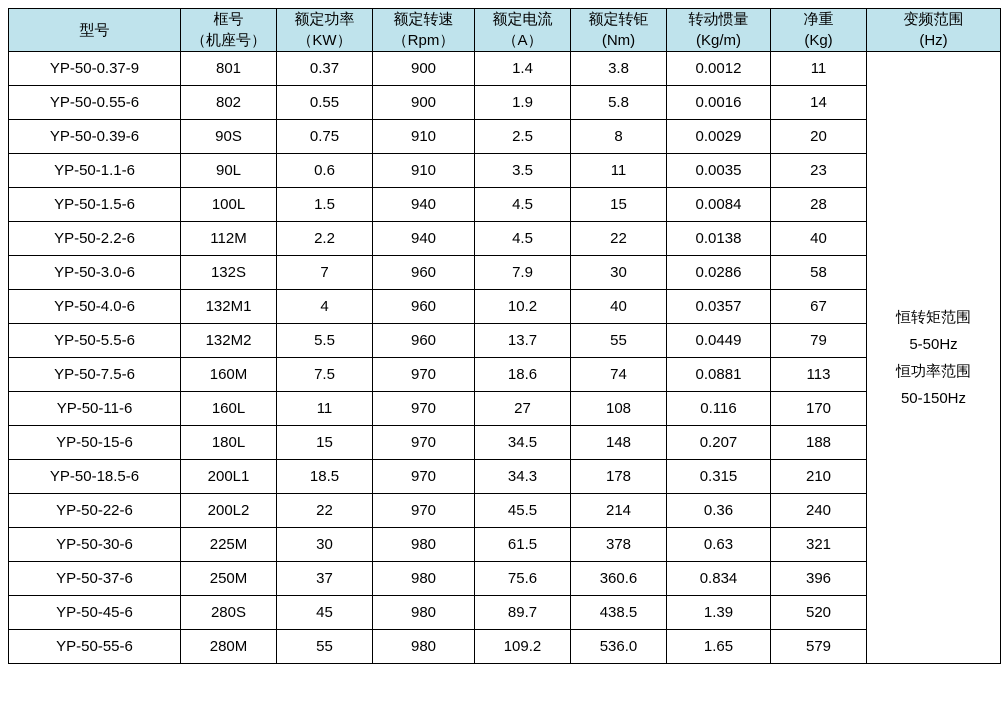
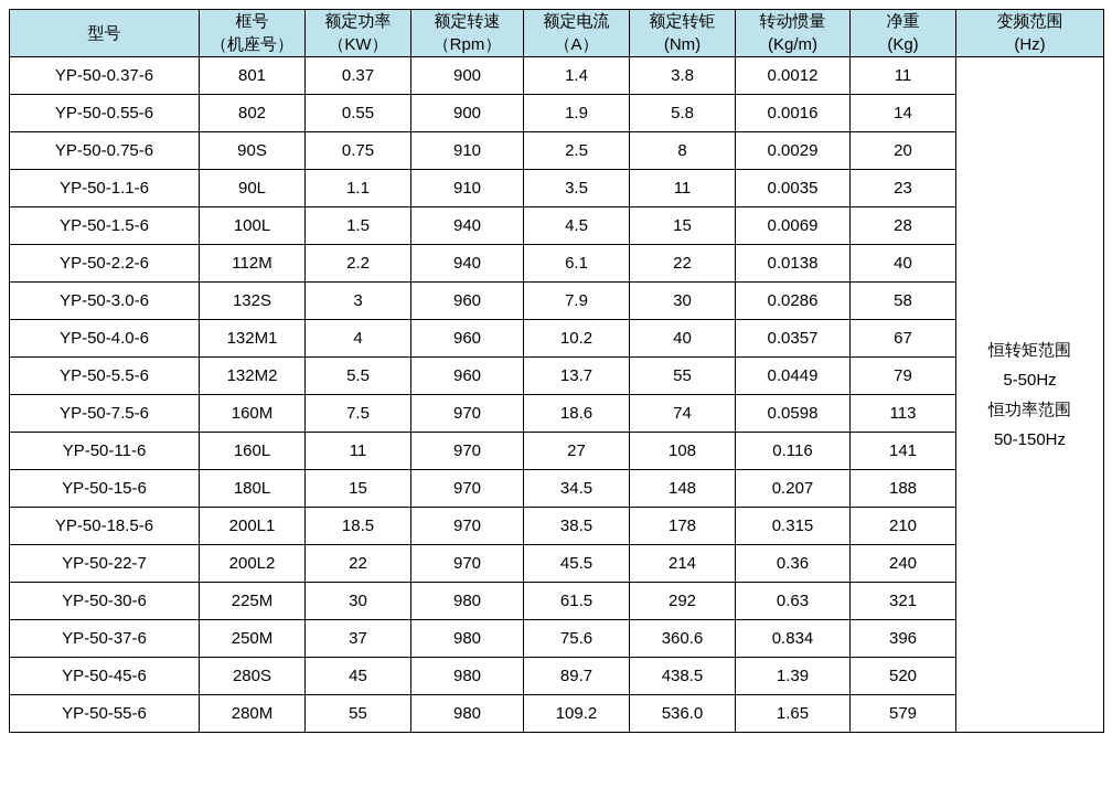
  型号	框号 （机座号）	额定功率 （KW）	额定转速 （Rpm）	额定电流 （A）	额定转钜 (Nm)	转动惯量 (Kg/m)	净重 (Kg)	变频范围 (Hz)
- YP-50-0.37-9	801	0.37	900	1.4	3.8	0.0012	11	恒转矩范围5-50Hz恒功率范围50-150Hz
+ YP-50-0.37-6	801	0.37	900	1.4	3.8	0.0012	11	恒转矩范围5-50Hz恒功率范围50-150Hz
  YP-50-0.55-6	802	0.55	900	1.9	5.8	0.0016	14
- YP-50-0.39-6	90S	0.75	910	2.5	8	0.0029	20
+ YP-50-0.75-6	90S	0.75	910	2.5	8	0.0029	20
- YP-50-1.1-6	90L	0.6	910	3.5	11	0.0035	23
+ YP-50-1.1-6	90L	1.1	910	3.5	11	0.0035	23
- YP-50-1.5-6	100L	1.5	940	4.5	15	0.0084	28
+ YP-50-1.5-6	100L	1.5	940	4.5	15	0.0069	28
- YP-50-2.2-6	112M	2.2	940	4.5	22	0.0138	40
+ YP-50-2.2-6	112M	2.2	940	6.1	22	0.0138	40
- YP-50-3.0-6	132S	7	960	7.9	30	0.0286	58
+ YP-50-3.0-6	132S	3	960	7.9	30	0.0286	58
  YP-50-4.0-6	132M1	4	960	10.2	40	0.0357	67
  YP-50-5.5-6	132M2	5.5	960	13.7	55	0.0449	79
- YP-50-7.5-6	160M	7.5	970	18.6	74	0.0881	113
+ YP-50-7.5-6	160M	7.5	970	18.6	74	0.0598	113
- YP-50-11-6	160L	11	970	27	108	0.116	170
+ YP-50-11-6	160L	11	970	27	108	0.116	141
  YP-50-15-6	180L	15	970	34.5	148	0.207	188
- YP-50-18.5-6	200L1	18.5	970	34.3	178	0.315	210
+ YP-50-18.5-6	200L1	18.5	970	38.5	178	0.315	210
- YP-50-22-6	200L2	22	970	45.5	214	0.36	240
+ YP-50-22-7	200L2	22	970	45.5	214	0.36	240
- YP-50-30-6	225M	30	980	61.5	378	0.63	321
+ YP-50-30-6	225M	30	980	61.5	292	0.63	321
  YP-50-37-6	250M	37	980	75.6	360.6	0.834	396
  YP-50-45-6	280S	45	980	89.7	438.5	1.39	520
  YP-50-55-6	280M	55	980	109.2	536.0	1.65	579
